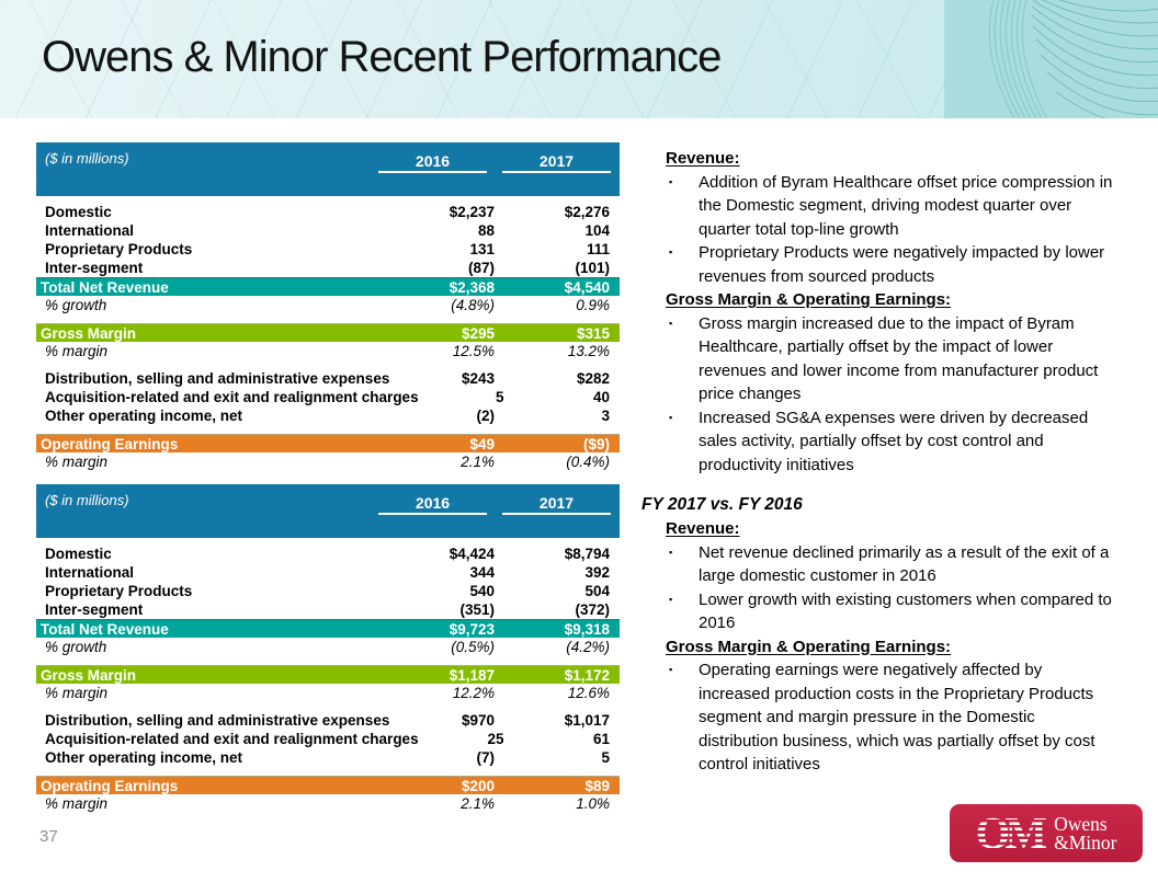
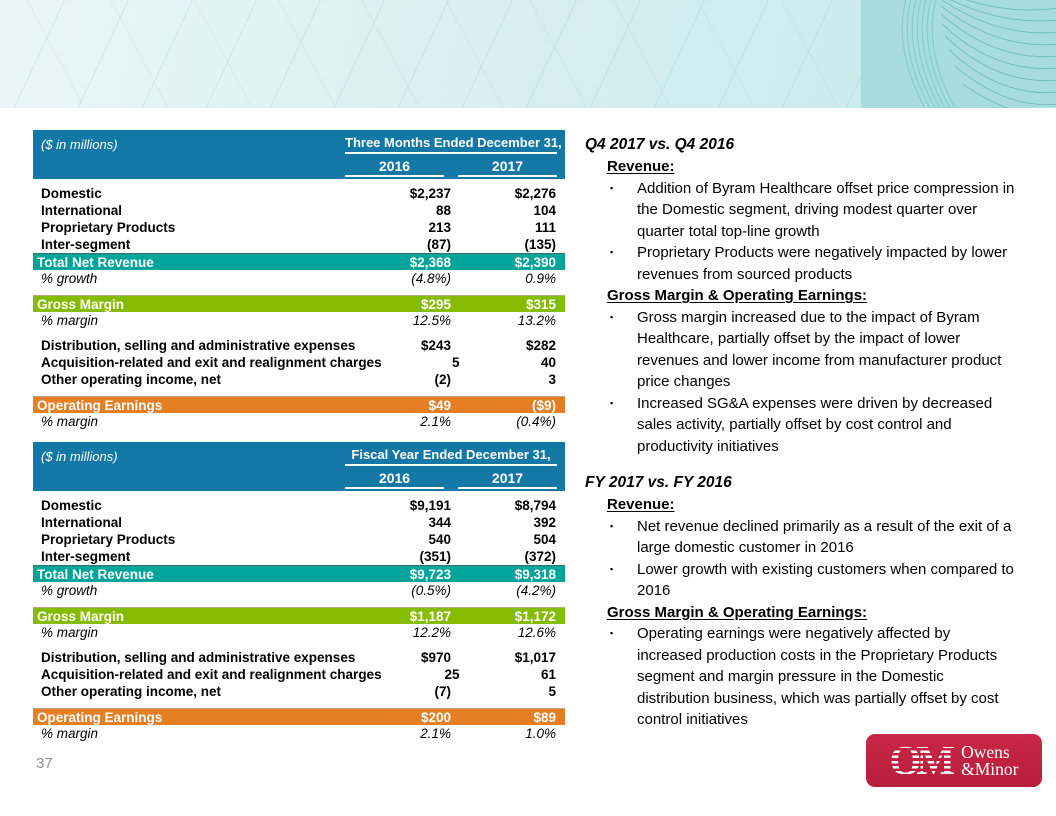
- Owens & Minor Recent Performance
  ($ in millions)
+ Three Months Ended December 31,
  2016
  2017
  Domestic
  $2,237
  $2,276
  International
  88
  104
  Proprietary Products
- 131
+ 213
  111
  Inter-segment
  (87)
- (101)
+ (135)
  Total Net Revenue
  $2,368
- $4,540
+ $2,390
  % growth
  (4.8%)
  0.9%
  Gross Margin
  $295
  $315
  % margin
  12.5%
  13.2%
  Distribution, selling and administrative expenses
  $243
  $282
  Acquisition-related and exit and realignment charges
  5
  40
  Other operating income, net
  (2)
  3
  Operating Earnings
  $49
  ($9)
  % margin
  2.1%
  (0.4%)
  ($ in millions)
+ Fiscal Year Ended December 31,
  2016
  2017
  Domestic
- $4,424
+ $9,191
  $8,794
  International
  344
  392
  Proprietary Products
  540
  504
  Inter-segment
  (351)
  (372)
  Total Net Revenue
  $9,723
  $9,318
  % growth
  (0.5%)
  (4.2%)
  Gross Margin
  $1,187
  $1,172
  % margin
  12.2%
  12.6%
  Distribution, selling and administrative expenses
  $970
  $1,017
  Acquisition-related and exit and realignment charges
  25
  61
  Other operating income, net
  (7)
  5
  Operating Earnings
  $200
  $89
  % margin
  2.1%
  1.0%
+ Q4 2017 vs. Q4 2016
  Revenue:
  ▪
  Addition of Byram Healthcare offset price compression in the Domestic segment, driving modest quarter over quarter total top-line growth
  ▪
  Proprietary Products were negatively impacted by lower revenues from sourced products
  Gross Margin & Operating Earnings:
  ▪
  Gross margin increased due to the impact of Byram Healthcare, partially offset by the impact of lower revenues and lower income from manufacturer product price changes
  ▪
  Increased SG&A expenses were driven by decreased sales activity, partially offset by cost control and productivity initiatives
  FY 2017 vs. FY 2016
  Revenue:
  ▪
  Net revenue declined primarily as a result of the exit of a large domestic customer in 2016
  ▪
  Lower growth with existing customers when compared to 2016
  Gross Margin & Operating Earnings:
  ▪
  Operating earnings were negatively affected by increased production costs in the Proprietary Products segment and margin pressure in the Domestic distribution business, which was partially offset by cost control initiatives
  37
  OM
  Owens
  &Minor
